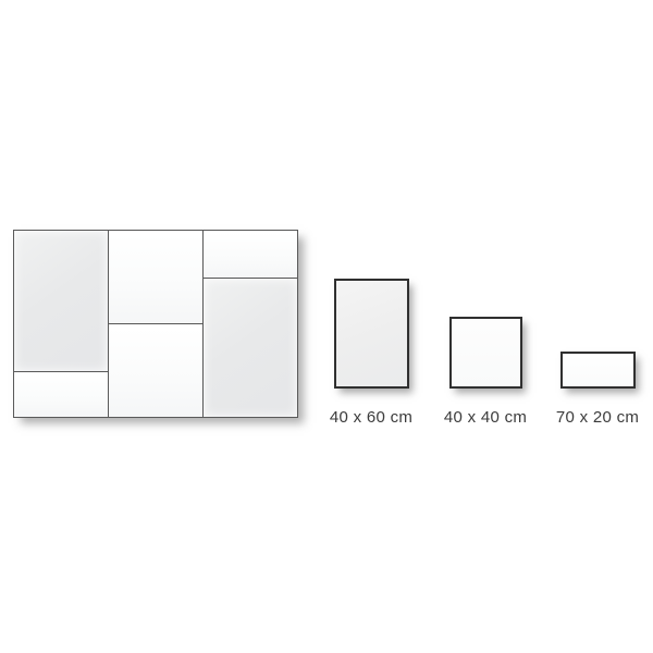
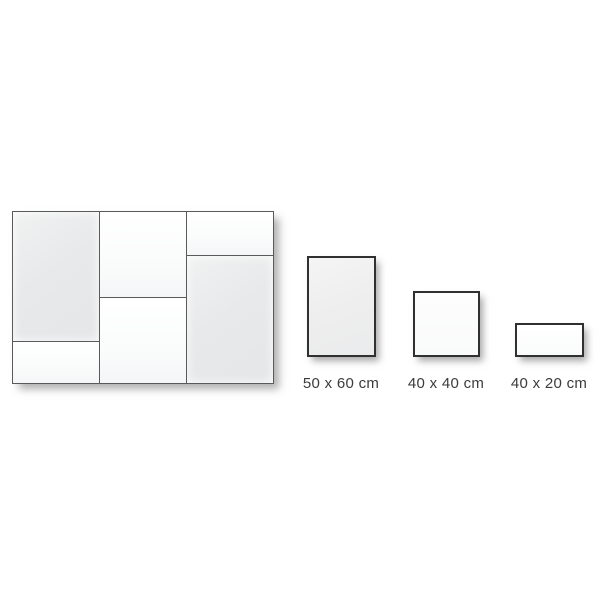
- 40 x 60 cm
+ 50 x 60 cm
  40 x 40 cm
- 70 x 20 cm
+ 40 x 20 cm
